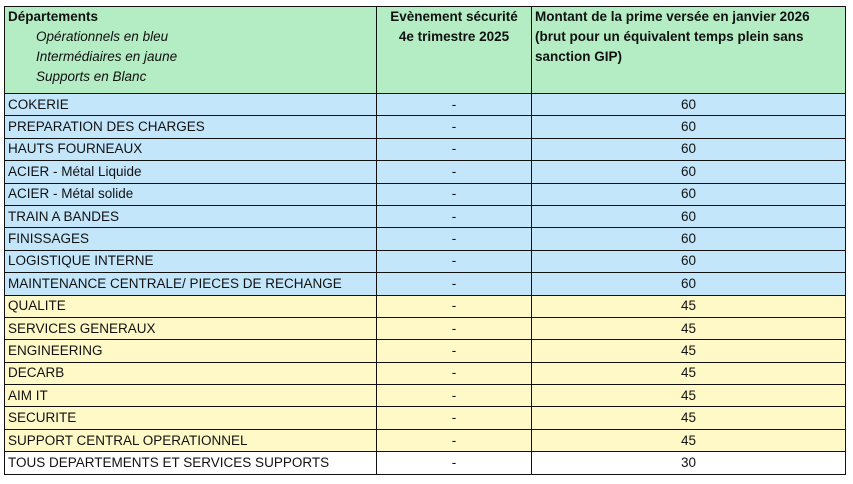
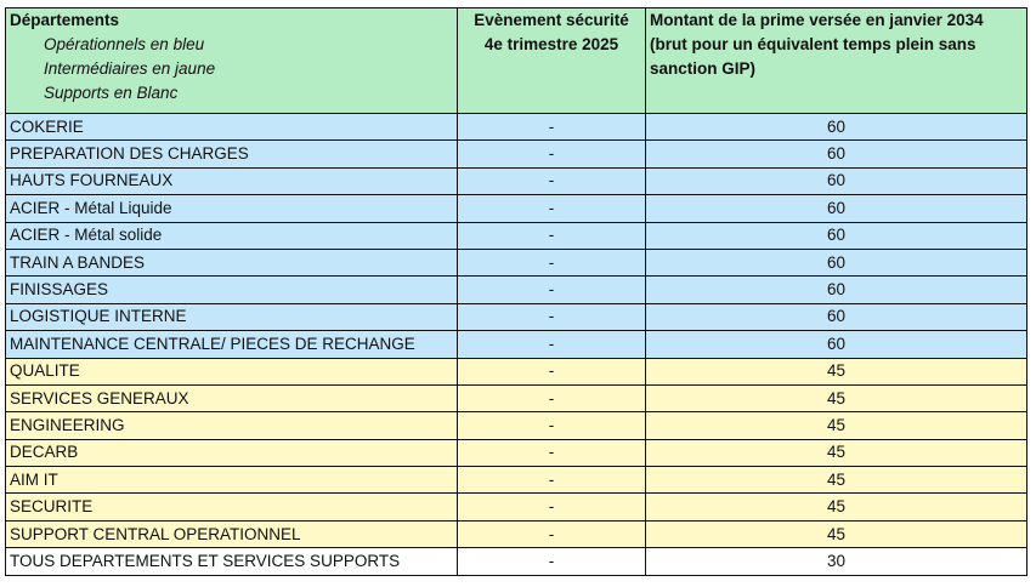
- Départements Opérationnels en bleu Intermédiaires en jaune Supports en Blanc	Evènement sécurité 4e trimestre 2025	Montant de la prime versée en janvier 2026 (brut pour un équivalent temps plein sans sanction GIP)
+ Départements Opérationnels en bleu Intermédiaires en jaune Supports en Blanc	Evènement sécurité 4e trimestre 2025	Montant de la prime versée en janvier 2034 (brut pour un équivalent temps plein sans sanction GIP)
  COKERIE	-	60
  PREPARATION DES CHARGES	-	60
  HAUTS FOURNEAUX	-	60
  ACIER - Métal Liquide	-	60
  ACIER - Métal solide	-	60
  TRAIN A BANDES	-	60
  FINISSAGES	-	60
  LOGISTIQUE INTERNE	-	60
  MAINTENANCE CENTRALE/ PIECES DE RECHANGE	-	60
  QUALITE	-	45
  SERVICES GENERAUX	-	45
  ENGINEERING	-	45
  DECARB	-	45
  AIM IT	-	45
  SECURITE	-	45
  SUPPORT CENTRAL OPERATIONNEL	-	45
  TOUS DEPARTEMENTS ET SERVICES SUPPORTS	-	30
